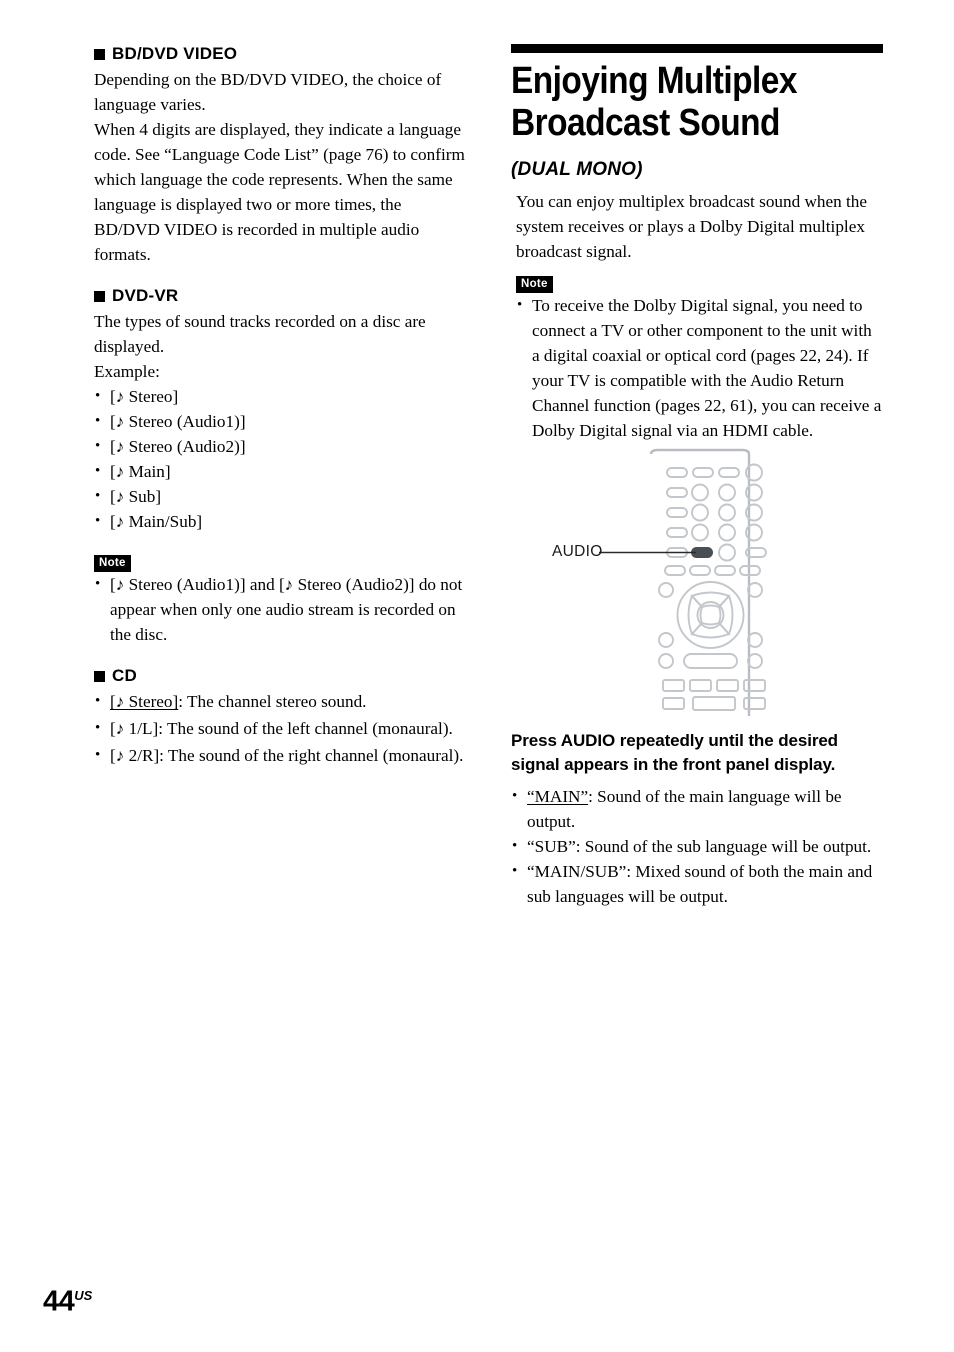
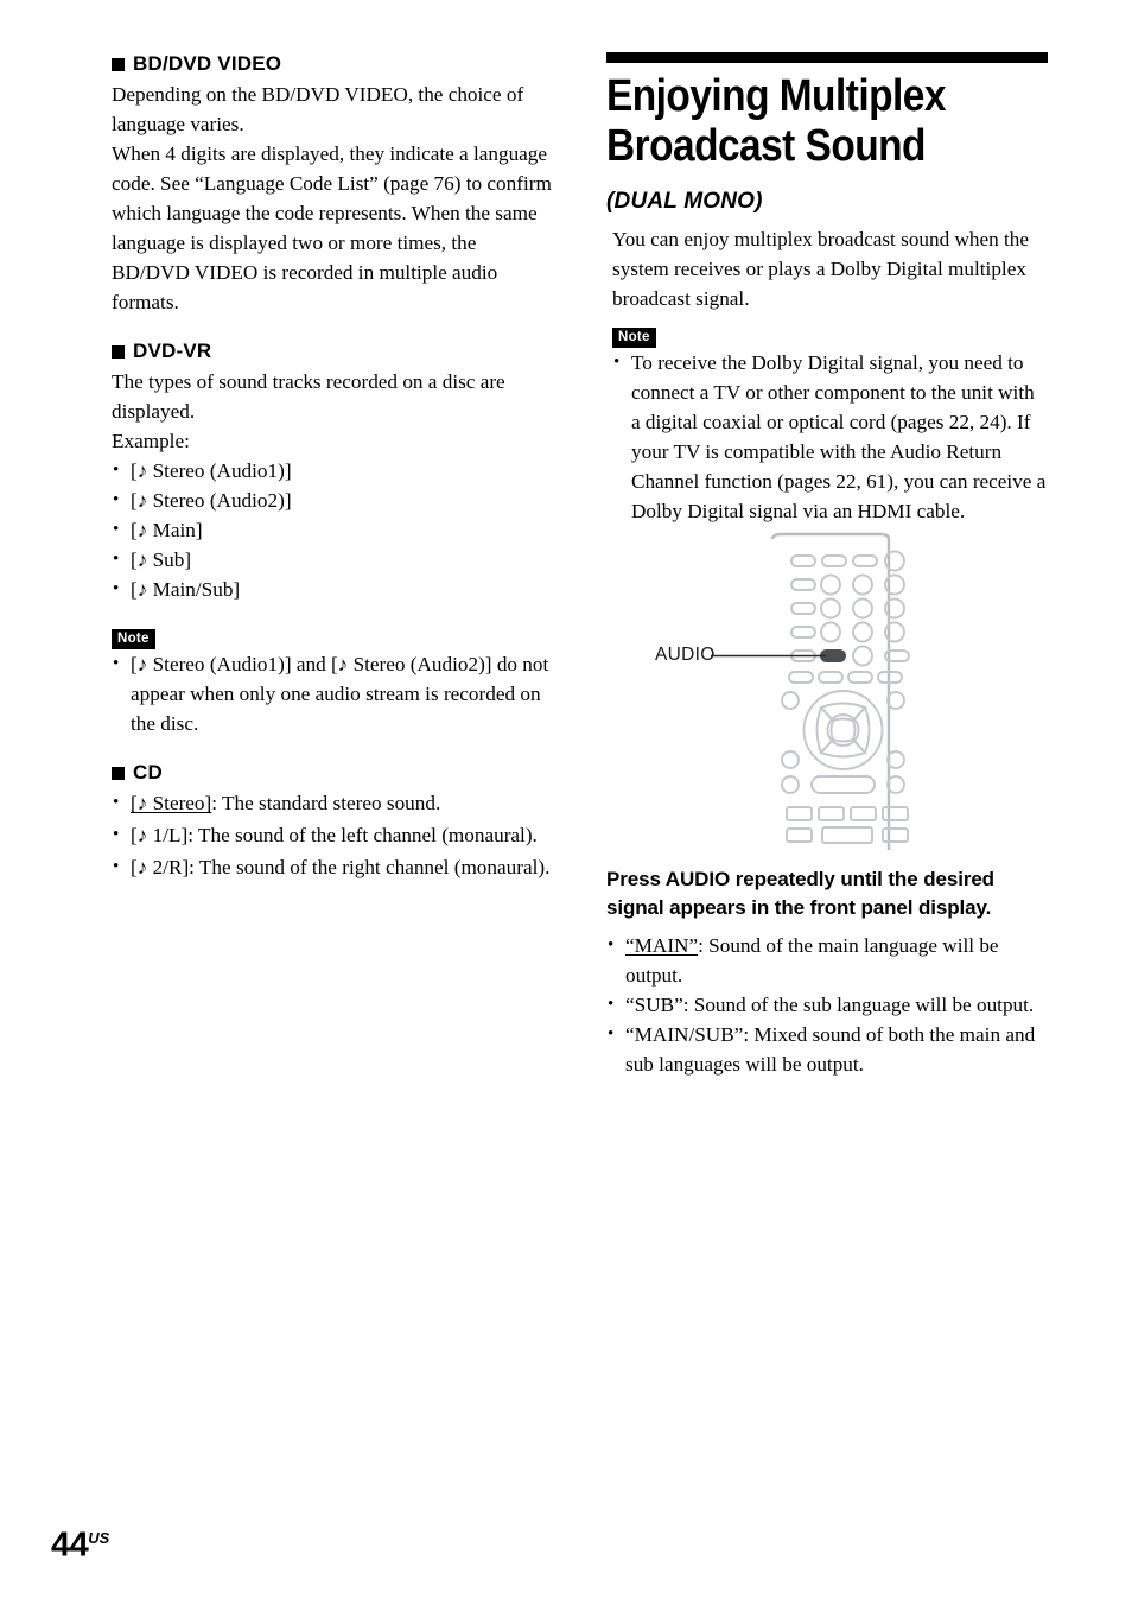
  BD/DVD VIDEO
  Depending on the BD/DVD VIDEO, the choice of language varies.
  When 4 digits are displayed, they indicate a language code. See “Language Code List” (page 76) to confirm which language the code represents. When the same language is displayed two or more times, the BD/DVD VIDEO is recorded in multiple audio formats.
  DVD-VR
  The types of sound tracks recorded on a disc are displayed.
  Example:
- [♪ Stereo]
  [♪ Stereo (Audio1)]
  [♪ Stereo (Audio2)]
  [♪ Main]
  [♪ Sub]
  [♪ Main/Sub]
  Note
  [♪ Stereo (Audio1)] and [♪ Stereo (Audio2)] do not appear when only one audio stream is recorded on the disc.
  CD
- [♪ Stereo]: The channel stereo sound.
+ [♪ Stereo]: The standard stereo sound.
  [♪ 1/L]: The sound of the left channel (monaural).
  [♪ 2/R]: The sound of the right channel (monaural).
  Enjoying Multiplex Broadcast Sound
  (DUAL MONO)
  You can enjoy multiplex broadcast sound when the system receives or plays a Dolby Digital multiplex broadcast signal.
  Note
  To receive the Dolby Digital signal, you need to connect a TV or other component to the unit with a digital coaxial or optical cord (pages 22, 24). If your TV is compatible with the Audio Return Channel function (pages 22, 61), you can receive a Dolby Digital signal via an HDMI cable.
  AUDIO
  Press AUDIO repeatedly until the desired signal appears in the front panel display.
  “MAIN”: Sound of the main language will be output.
  “SUB”: Sound of the sub language will be output.
  “MAIN/SUB”: Mixed sound of both the main and sub languages will be output.
  44US
